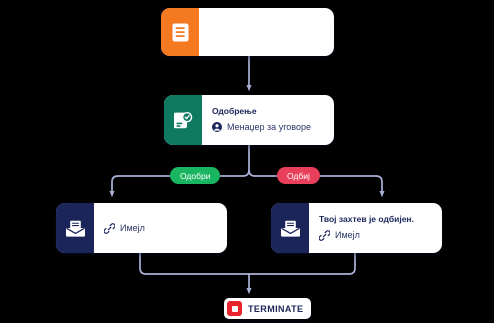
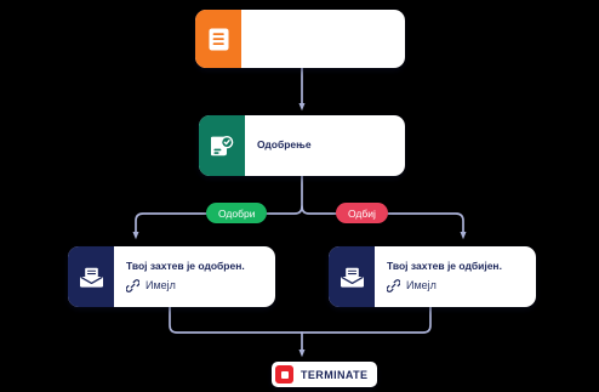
  Одобрење
- Менаџер за уговоре
  Одобри
  Одбиј
+ Твој захтев је одобрен.
  Имејл
  Твој захтев је одбијен.
  Имејл
  TERMINATE
